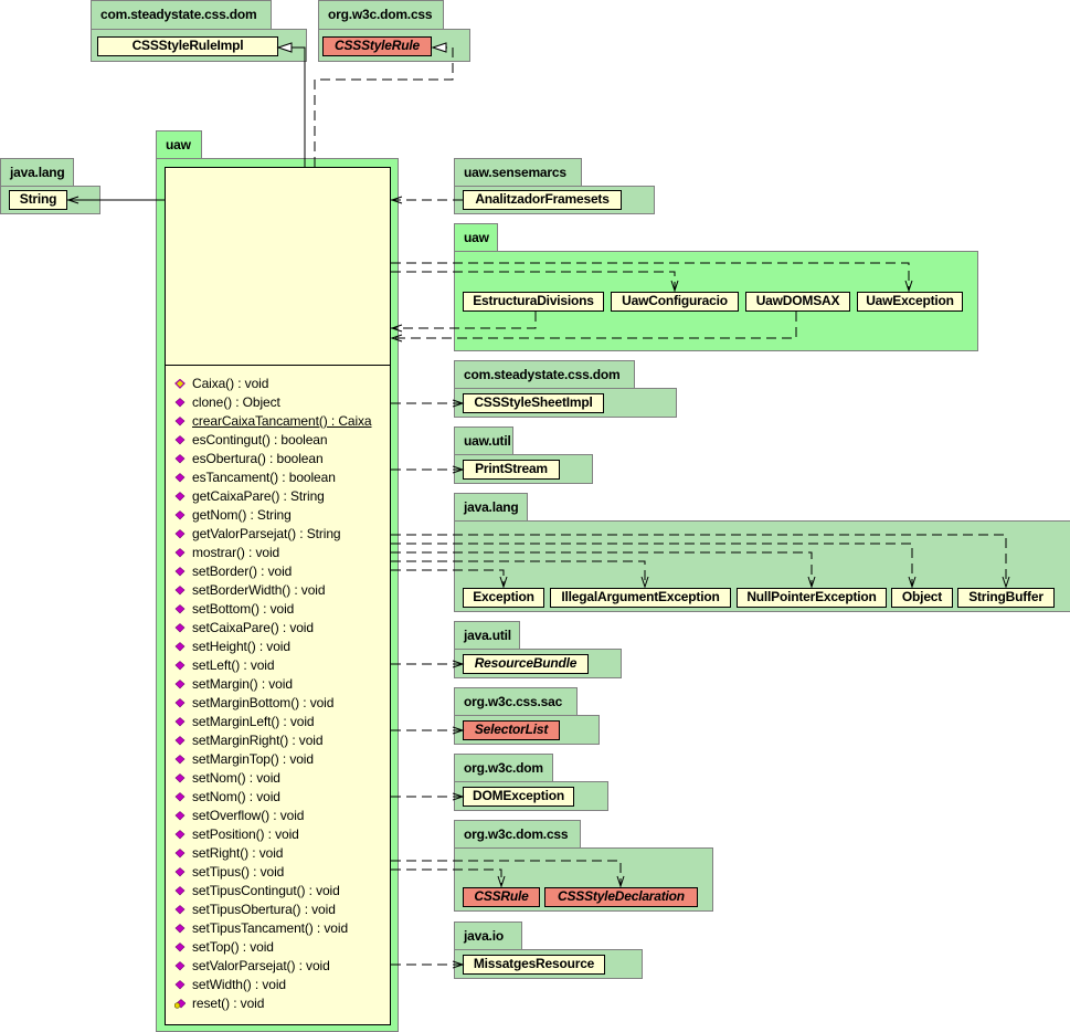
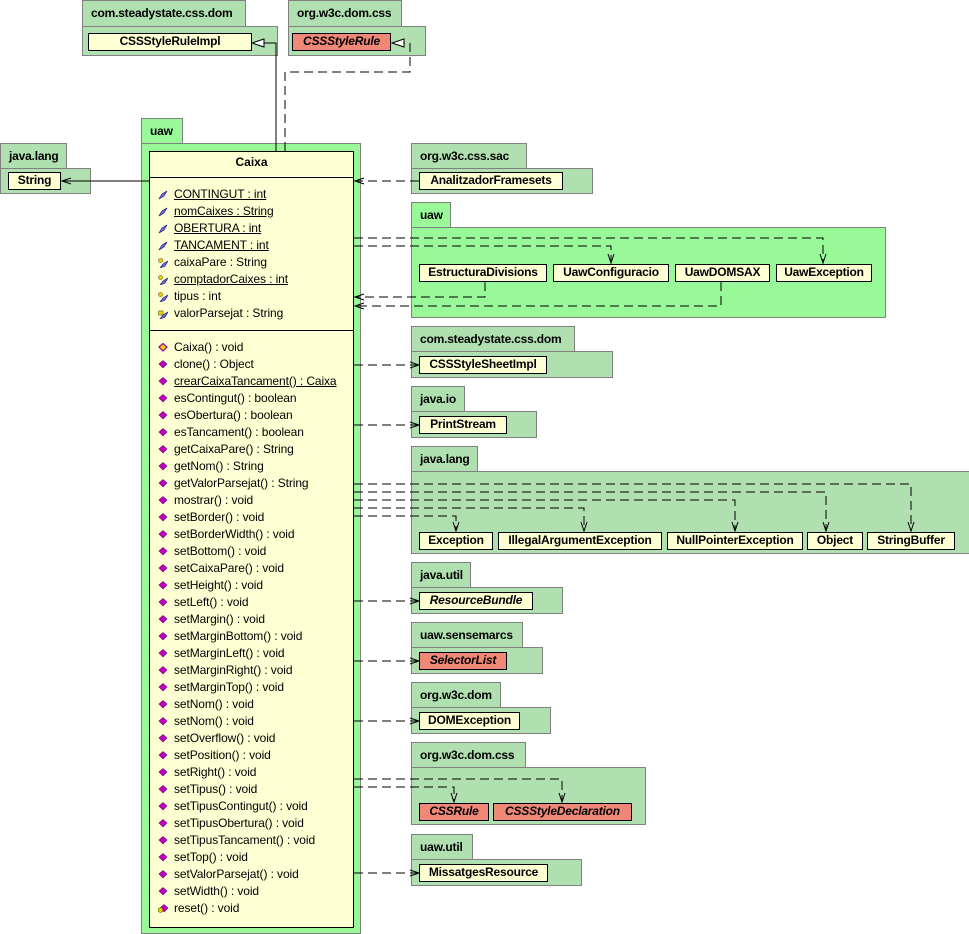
  com.steadystate.css.dom
  CSSStyleRuleImpl
  org.w3c.dom.css
  CSSStyleRule
  java.lang
  String
  uaw
- uaw.sensemarcs
+ org.w3c.css.sac
  AnalitzadorFramesets
  uaw
  EstructuraDivisions
  UawConfiguracio
  UawDOMSAX
  UawException
  com.steadystate.css.dom
  CSSStyleSheetImpl
- uaw.util
+ java.io
  PrintStream
  java.lang
  Exception
  IllegalArgumentException
  NullPointerException
  Object
  StringBuffer
  java.util
  ResourceBundle
- org.w3c.css.sac
+ uaw.sensemarcs
  SelectorList
  org.w3c.dom
  DOMException
  org.w3c.dom.css
  CSSRule
  CSSStyleDeclaration
- java.io
+ uaw.util
  MissatgesResource
+ Caixa
+ CONTINGUT : int
+ nomCaixes : String
+ OBERTURA : int
+ TANCAMENT : int
+ caixaPare : String
+ comptadorCaixes : int
+ tipus : int
+ valorParsejat : String
  Caixa() : void
  clone() : Object
  crearCaixaTancament() : Caixa
  esContingut() : boolean
  esObertura() : boolean
  esTancament() : boolean
  getCaixaPare() : String
  getNom() : String
  getValorParsejat() : String
  mostrar() : void
  setBorder() : void
  setBorderWidth() : void
  setBottom() : void
  setCaixaPare() : void
  setHeight() : void
  setLeft() : void
  setMargin() : void
  setMarginBottom() : void
  setMarginLeft() : void
  setMarginRight() : void
  setMarginTop() : void
  setNom() : void
  setNom() : void
  setOverflow() : void
  setPosition() : void
  setRight() : void
  setTipus() : void
  setTipusContingut() : void
  setTipusObertura() : void
  setTipusTancament() : void
  setTop() : void
  setValorParsejat() : void
  setWidth() : void
  reset() : void
